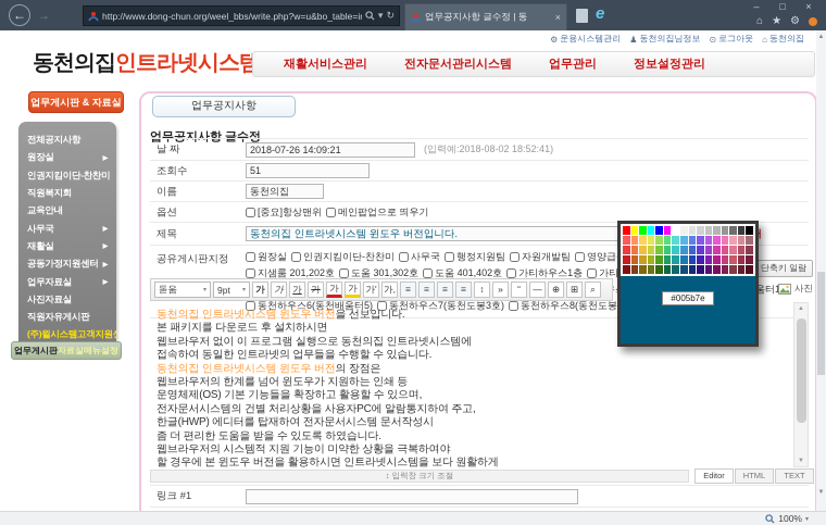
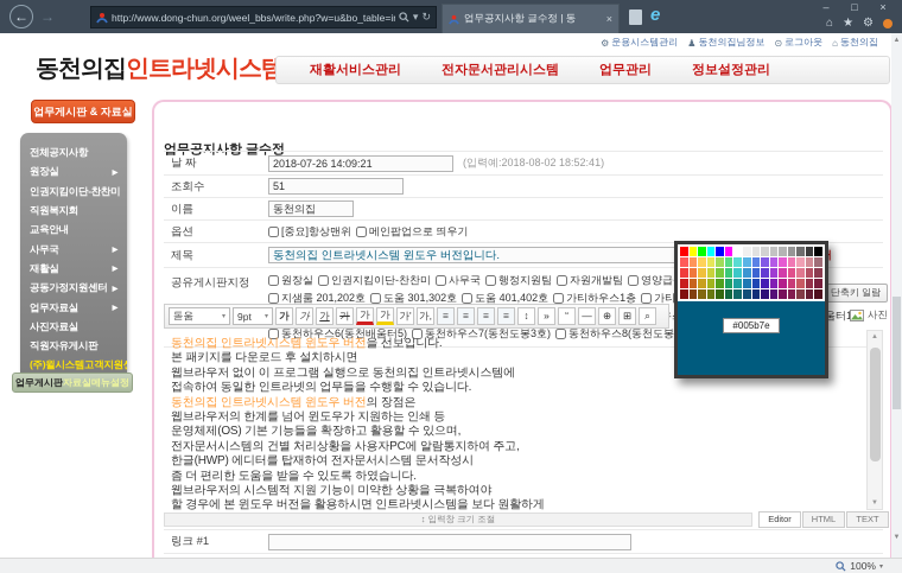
  ←
  →
  http://www.dong-chun.org/weel_bbs/write.php?w=u&bo_table=i
  ▾
  ↻
  업무공지사항 글수정 | 동
  ×
  e
  –
  □
  ×
  ⌂
  ★
  ⚙
  ⚙
  운용시스템관리
  ♟
  동천의집님정보
  ⊙
  로그아웃
  ⌂
  동천의집
  동천의집인트라넷시스템
  재활서비스관리
  전자문서관리시스템
  업무관리
  정보설정관리
  업무게시판 & 자료실
  전체공지사항
  원장실
  인권지킴이단-찬찬미
  직원복지회
  교육안내
  사무국
  재활실
  공동가정지원센터
  업무자료실
  사진자료실
  직원자유게시판
  (주)윌시스템고객지원
  업무게시판자료실메뉴설정
- 업무공지사항
  업무공지사항 글수정
  날 짜
  2018-07-26 14:09:21
  (입력예:2018-08-02 18:52:41)
  조회수
  51
  이름
  동천의집
  옵션
  [중요]항상맨위
  메인팝업으로 띄우기
  제목
  동천의집 인트라넷시스템 윈도우 버전입니다.
  공유게시판지정
  원장실
  인권지킴이단-찬찬미
  사무국
  행정지원팀
  자원개발팀
  지샘룸 201,202호
  도움 301,302호
  도움 401,402호
  가티하우스1층
  동천하우스6(동천배움터5)
  동천하우스7(동천도봉3호)
  동천하우스8(동천도봉
  단축키 일람
  사진
  돋움
  9pt
  가
  가
  가
  가
  가
  가
  가'
  가,
  ≡
  ≡
  ≡
  ≡
  ↕
  »
  “
  —
  ⊕
  ⊞
  ⌕
  동천의집 인트라넷시스템 윈도우 버전을 선보입니다.
  본 패키지를 다운로드 후 설치하시면
  웹브라우저 없이 이 프로그램 실행으로 동천의집 인트라넷시스템에
  접속하여 동일한 인트라넷의 업무들을 수행할 수 있습니다.
  동천의집 인트라넷시스템 윈도우 버전의 장점은
  웹브라우저의 한계를 넘어 윈도우가 지원하는 인쇄 등
  운영체제(OS) 기본 기능들을 확장하고 활용할 수 있으며,
  전자문서시스템의 건별 처리상황을 사용자PC에 알람통지하여 주고,
  한글(HWP) 에디터를 탑재하여 전자문서시스템 문서작성시
  좀 더 편리한 도움을 받을 수 있도록 하였습니다.
  웹브라우저의 시스템적 지원 기능이 미약한 상황을 극복하여야
  할 경우에 본 윈도우 버전을 활용하시면 인트라넷시스템을 보다 원활하게
  ↕ 입력창 크기 조절
  Editor
  HTML
  TEXT
  링크 #1
  #005b7e
  100%
